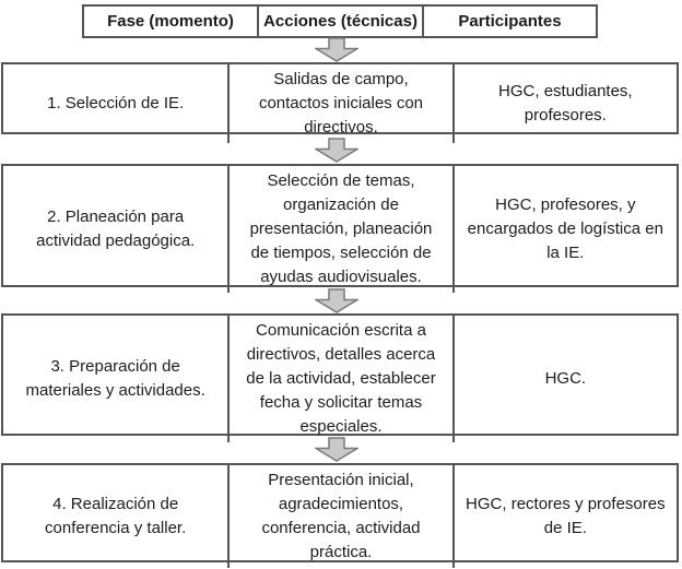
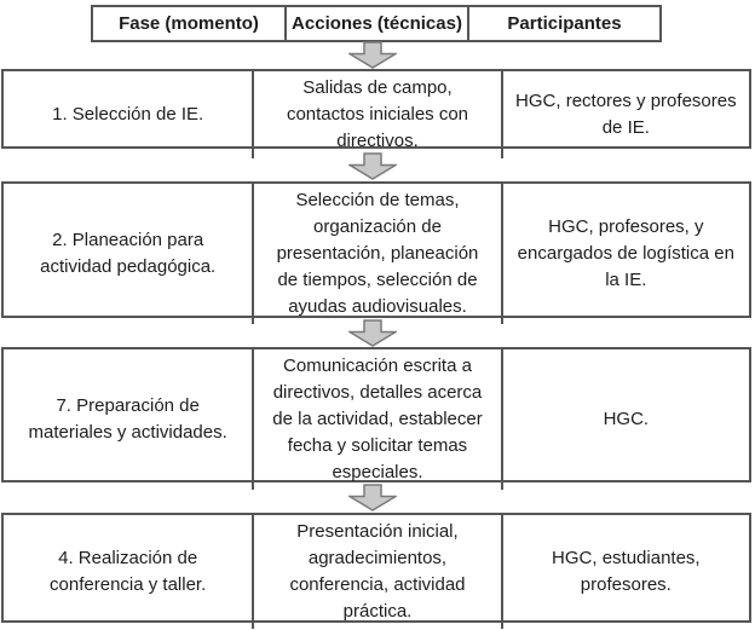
  Fase (momento)
  Acciones (técnicas)
  Participantes
  1. Selección de IE.
  Salidas de campo, contactos iniciales con directivos.
- HGC, estudiantes, profesores.
+ HGC, rectores y profesores de IE.
  2. Planeación para actividad pedagógica.
  Selección de temas, organización de presentación, planeación de tiempos, selección de ayudas audiovisuales.
  HGC, profesores, y encargados de logística en la IE.
- 3. Preparación de materiales y actividades.
+ 7. Preparación de materiales y actividades.
  Comunicación escrita a directivos, detalles acerca de la actividad, establecer fecha y solicitar temas especiales.
  HGC.
  4. Realización de conferencia y taller.
  Presentación inicial, agradecimientos, conferencia, actividad práctica.
- HGC, rectores y profesores de IE.
+ HGC, estudiantes, profesores.
